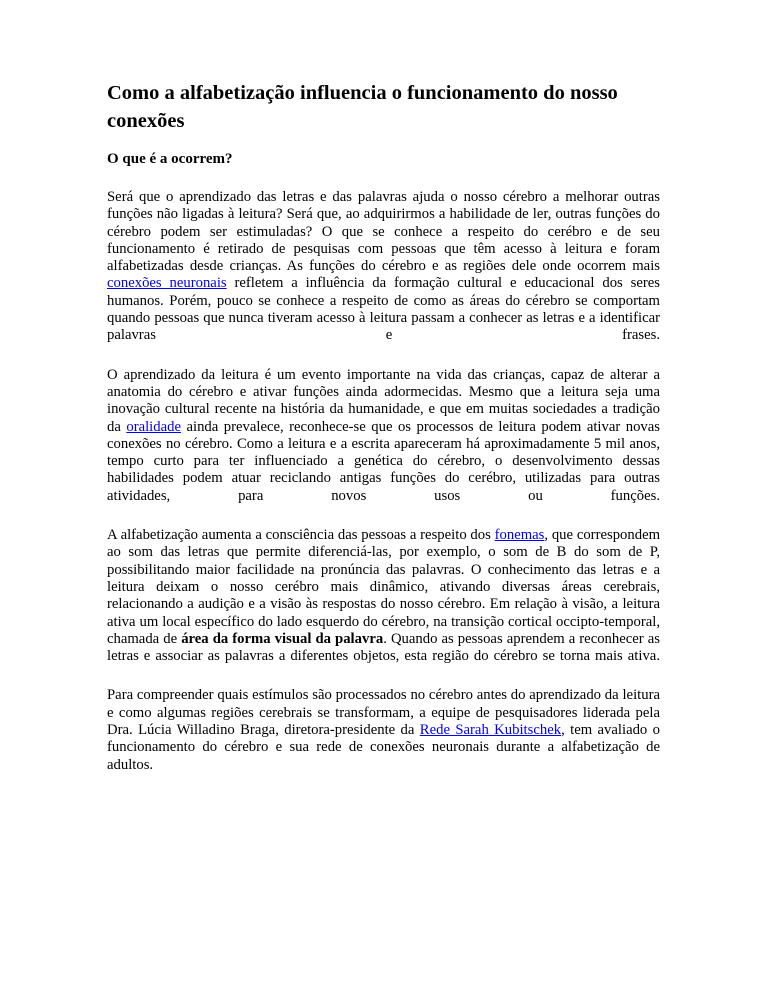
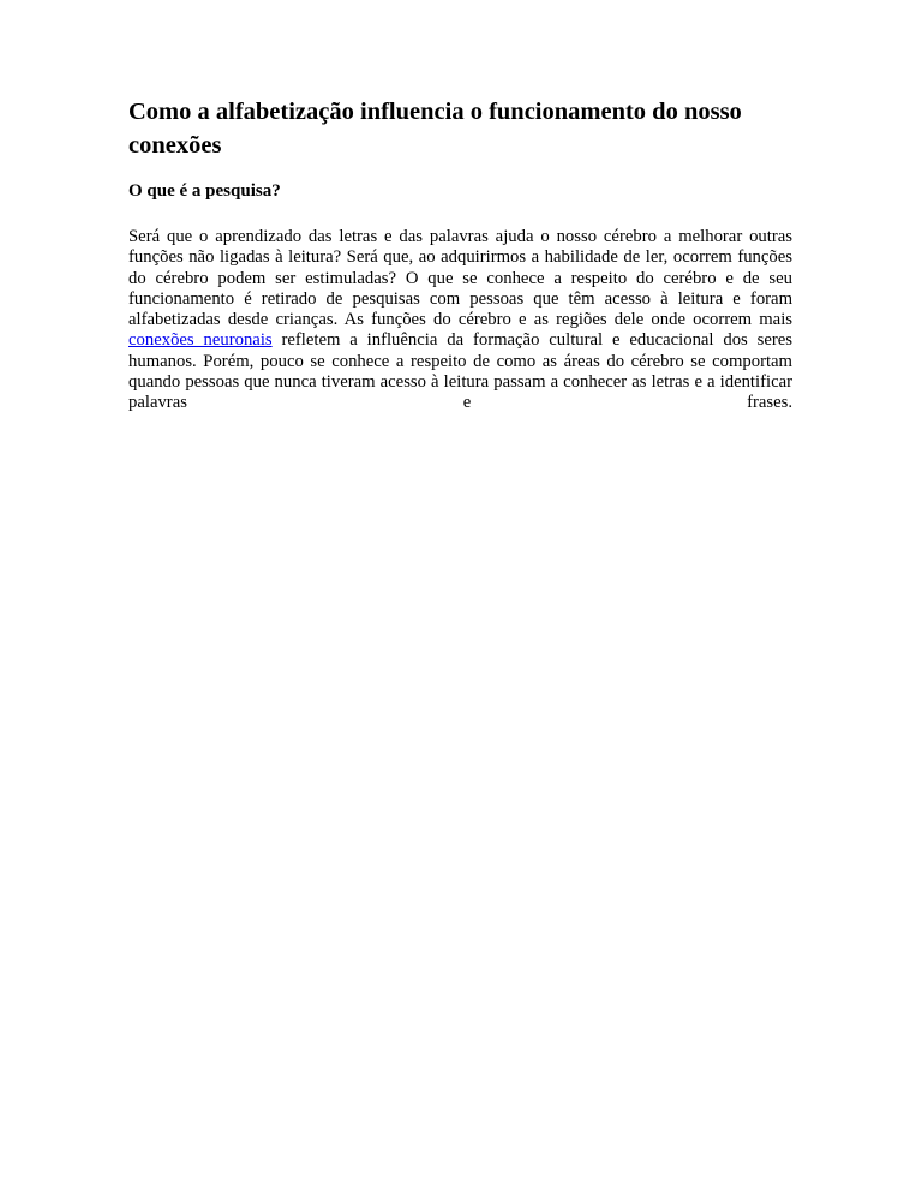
  Como a alfabetização influencia o funcionamento do nosso conexões
- O que é a ocorrem?
+ O que é a pesquisa?
- Será que o aprendizado das letras e das palavras ajuda o nosso cérebro a melhorar outras funções não ligadas à leitura? Será que, ao adquirirmos a habilidade de ler, outras funções do cérebro podem ser estimuladas? O que se conhece a respeito do cerébro e de seu funcionamento é retirado de pesquisas com pessoas que têm acesso à leitura e foram alfabetizadas desde crianças. As funções do cérebro e as regiões dele onde ocorrem mais conexões neuronais refletem a influência da formação cultural e educacional dos seres humanos. Porém, pouco se conhece a respeito de como as áreas do cérebro se comportam quando pessoas que nunca tiveram acesso à leitura passam a conhecer as letras e a identificar palavras e frases.
+ Será que o aprendizado das letras e das palavras ajuda o nosso cérebro a melhorar outras funções não ligadas à leitura? Será que, ao adquirirmos a habilidade de ler, ocorrem funções do cérebro podem ser estimuladas? O que se conhece a respeito do cerébro e de seu funcionamento é retirado de pesquisas com pessoas que têm acesso à leitura e foram alfabetizadas desde crianças. As funções do cérebro e as regiões dele onde ocorrem mais conexões neuronais refletem a influência da formação cultural e educacional dos seres humanos. Porém, pouco se conhece a respeito de como as áreas do cérebro se comportam quando pessoas que nunca tiveram acesso à leitura passam a conhecer as letras e a identificar palavras e frases.
- O aprendizado da leitura é um evento importante na vida das crianças, capaz de alterar a anatomia do cérebro e ativar funções ainda adormecidas. Mesmo que a leitura seja uma inovação cultural recente na história da humanidade, e que em muitas sociedades a tradição da oralidade ainda prevalece, reconhece-se que os processos de leitura podem ativar novas conexões no cérebro. Como a leitura e a escrita apareceram há aproximadamente 5 mil anos, tempo curto para ter influenciado a genética do cérebro, o desenvolvimento dessas habilidades podem atuar reciclando antigas funções do cerébro, utilizadas para outras atividades, para novos usos ou funções.
- A alfabetização aumenta a consciência das pessoas a respeito dos fonemas, que correspondem ao som das letras que permite diferenciá-las, por exemplo, o som de B do som de P, possibilitando maior facilidade na pronúncia das palavras. O conhecimento das letras e a leitura deixam o nosso cerébro mais dinâmico, ativando diversas áreas cerebrais, relacionando a audição e a visão às respostas do nosso cérebro. Em relação à visão, a leitura ativa um local específico do lado esquerdo do cérebro, na transição cortical occipto-temporal, chamada de área da forma visual da palavra. Quando as pessoas aprendem a reconhecer as letras e associar as palavras a diferentes objetos, esta região do cérebro se torna mais ativa.
- Para compreender quais estímulos são processados no cérebro antes do aprendizado da leitura e como algumas regiões cerebrais se transformam, a equipe de pesquisadores liderada pela Dra. Lúcia Willadino Braga, diretora-presidente da Rede Sarah Kubitschek, tem avaliado o funcionamento do cérebro e sua rede de conexões neuronais durante a alfabetização de adultos.
